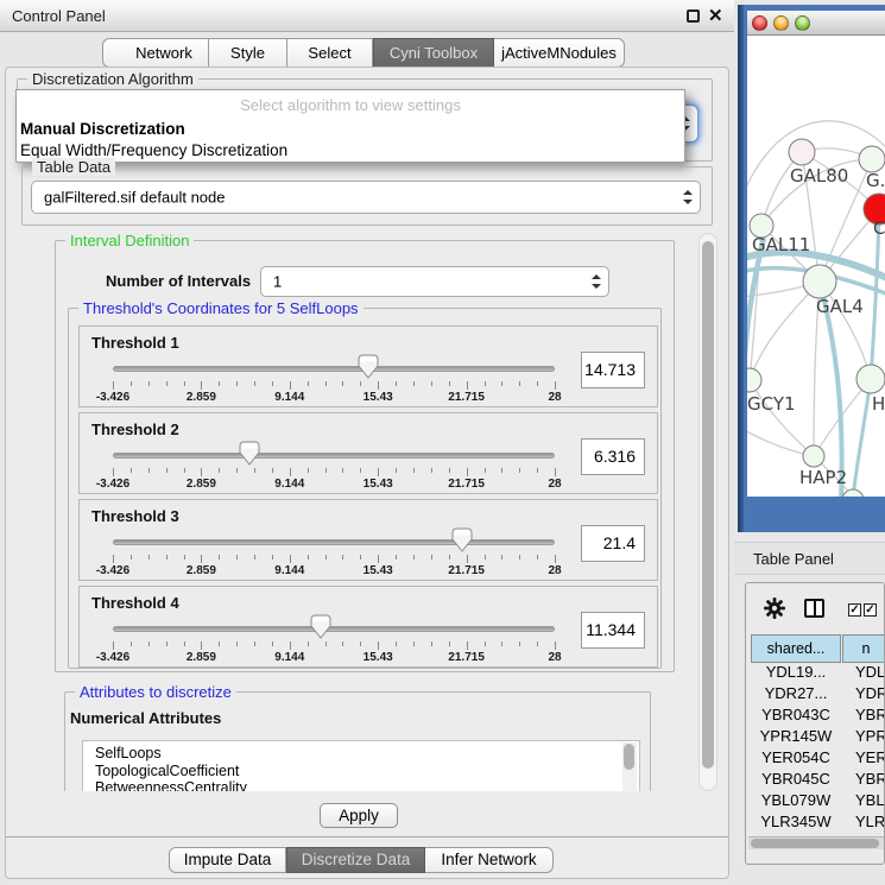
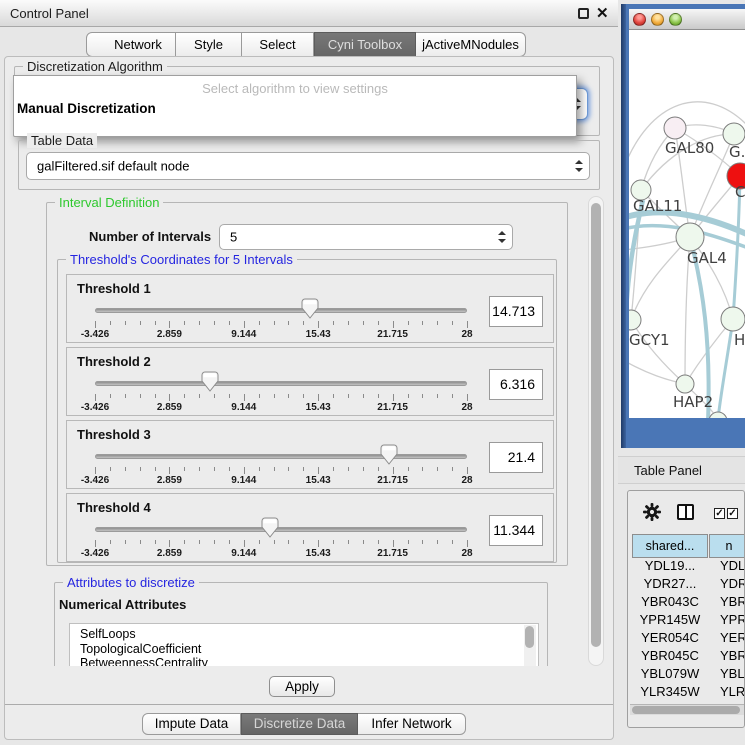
  Control Panel
  ✕
  Network
  Style
  Select
  Cyni Toolbox
  jActiveMNodules
  Discretization Algorithm
  Select algorithm to view settings
  Manual Discretization
- Equal Width/Frequency Discretization
  Table Data
  galFiltered.sif default node
  Interval Definition
  Number of Intervals
- 1
+ 5
- Threshold's Coordinates for 5 SelfLoops
+ Threshold's Coordinates for 5 Intervals
  Threshold 1
  -3.426
  2.859
  9.144
  15.43
  21.715
  28
  14.713
  Threshold 2
  -3.426
  2.859
  9.144
  15.43
  21.715
  28
  6.316
  Threshold 3
  -3.426
  2.859
  9.144
  15.43
  21.715
  28
  21.4
  Threshold 4
  -3.426
  2.859
  9.144
  15.43
  21.715
  28
  11.344
  Attributes to discretize
  Numerical Attributes
  SelfLoops
  TopologicalCoefficient
  BetweennessCentrality
  Apply
  Impute Data
  Discretize Data
  Infer Network
  GAL80
  G.
  C
  GAL11
  GAL4
  GCY1
  H
  HAP2
  Table Panel
  ✓
  ✓
  shared...
  n
  YDL19...
  YDL
  YDR27...
  YDR
  YBR043C
  YBR
  YPR145W
  YPR
  YER054C
  YER
  YBR045C
  YBR
  YBL079W
  YBL
  YLR345W
  YLR
